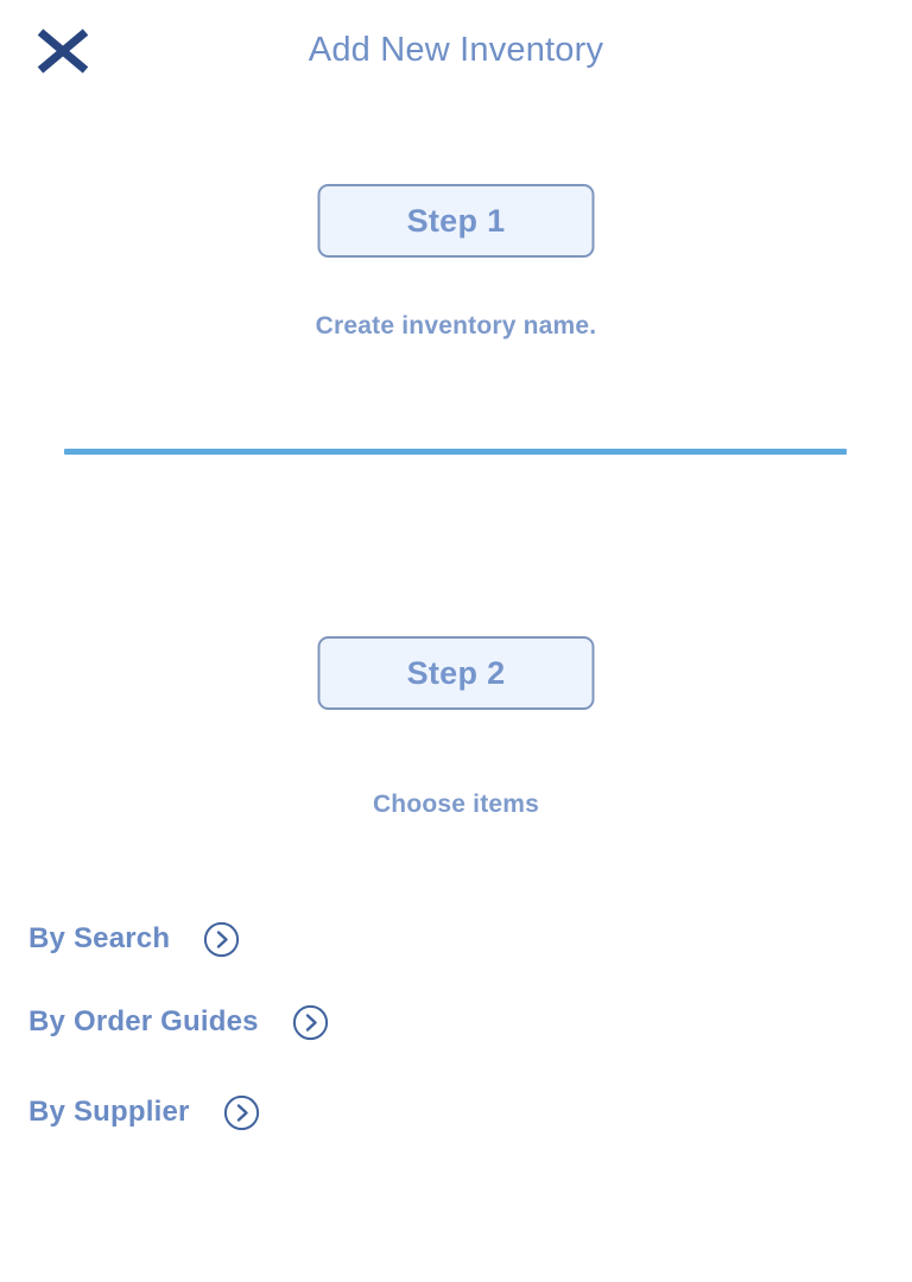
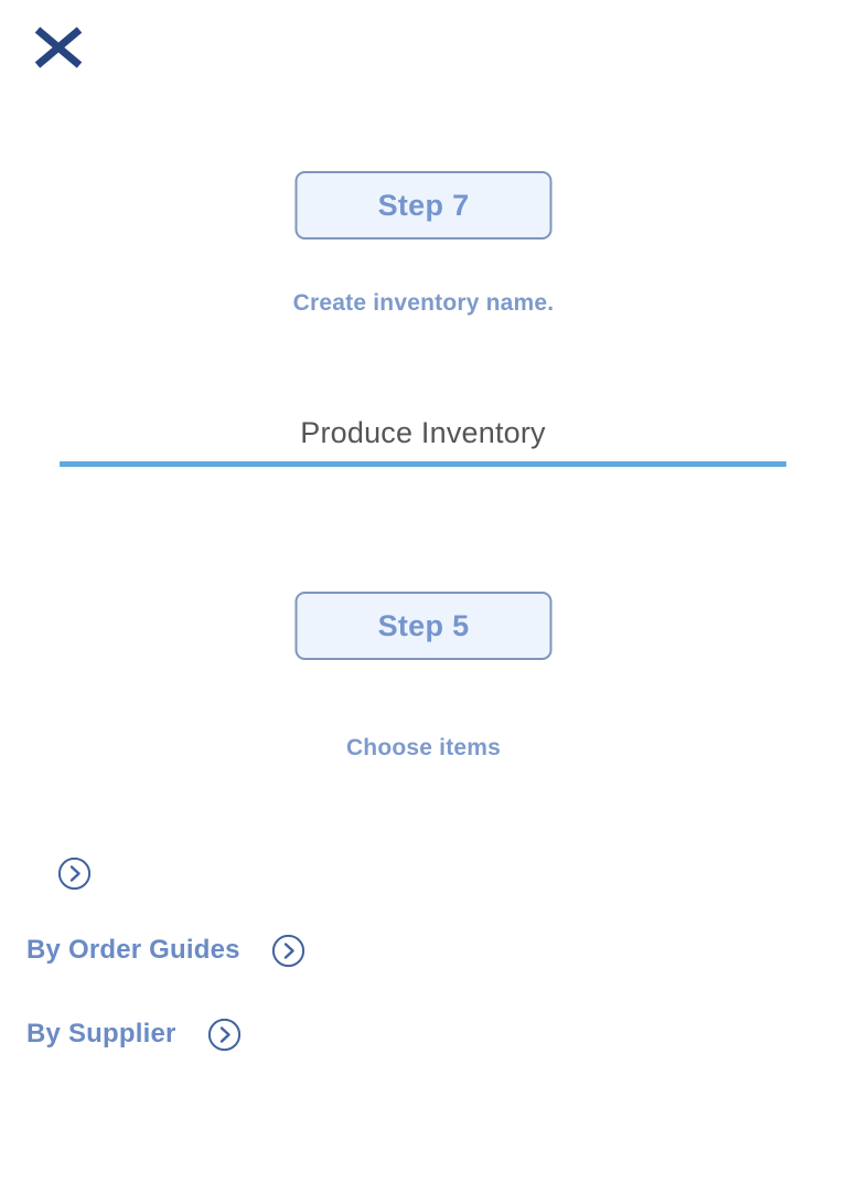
- Add New Inventory
- Step 1
+ Step 7
  Create inventory name.
+ Produce Inventory
- Step 2
+ Step 5
  Choose items
- By Search
  By Order Guides
  By Supplier
